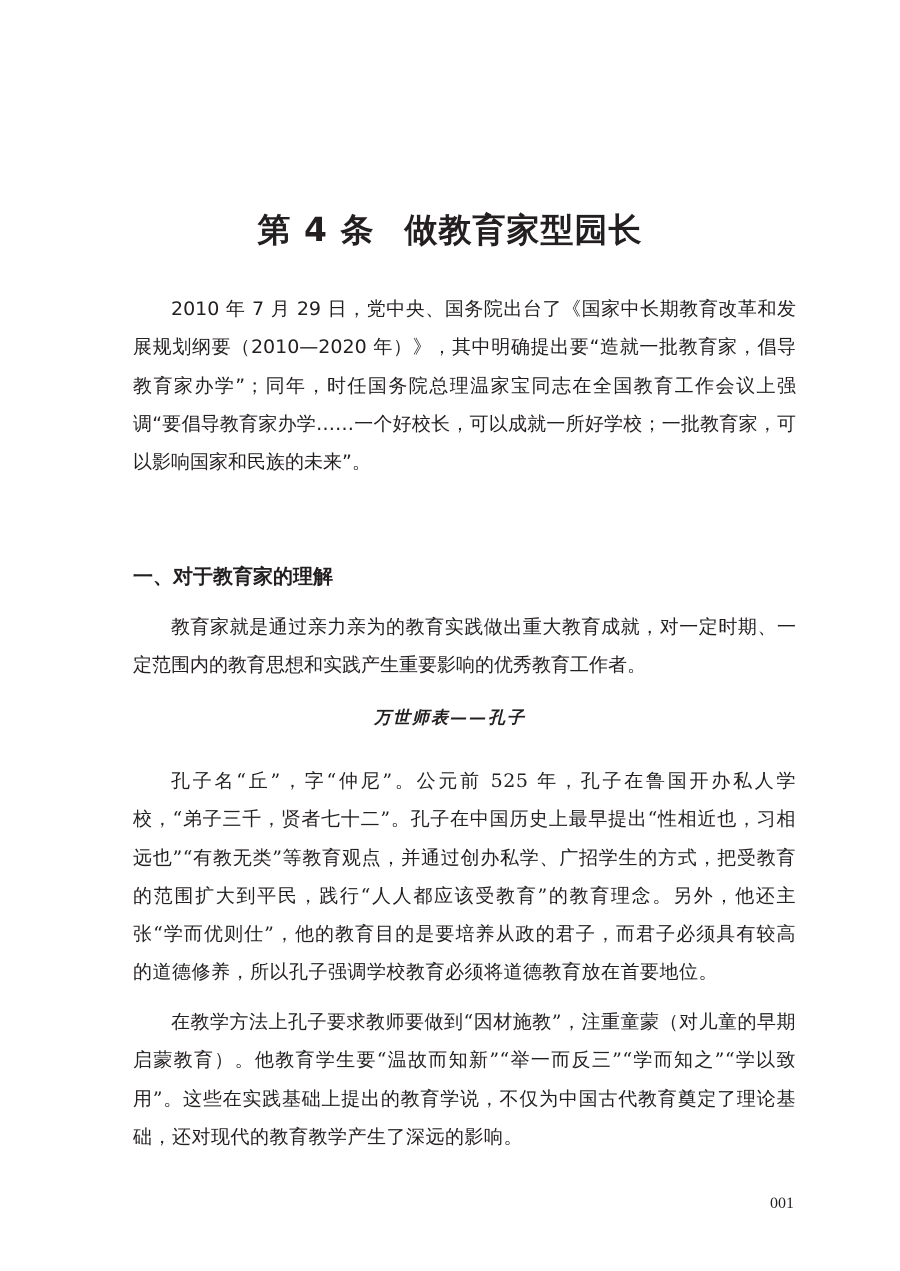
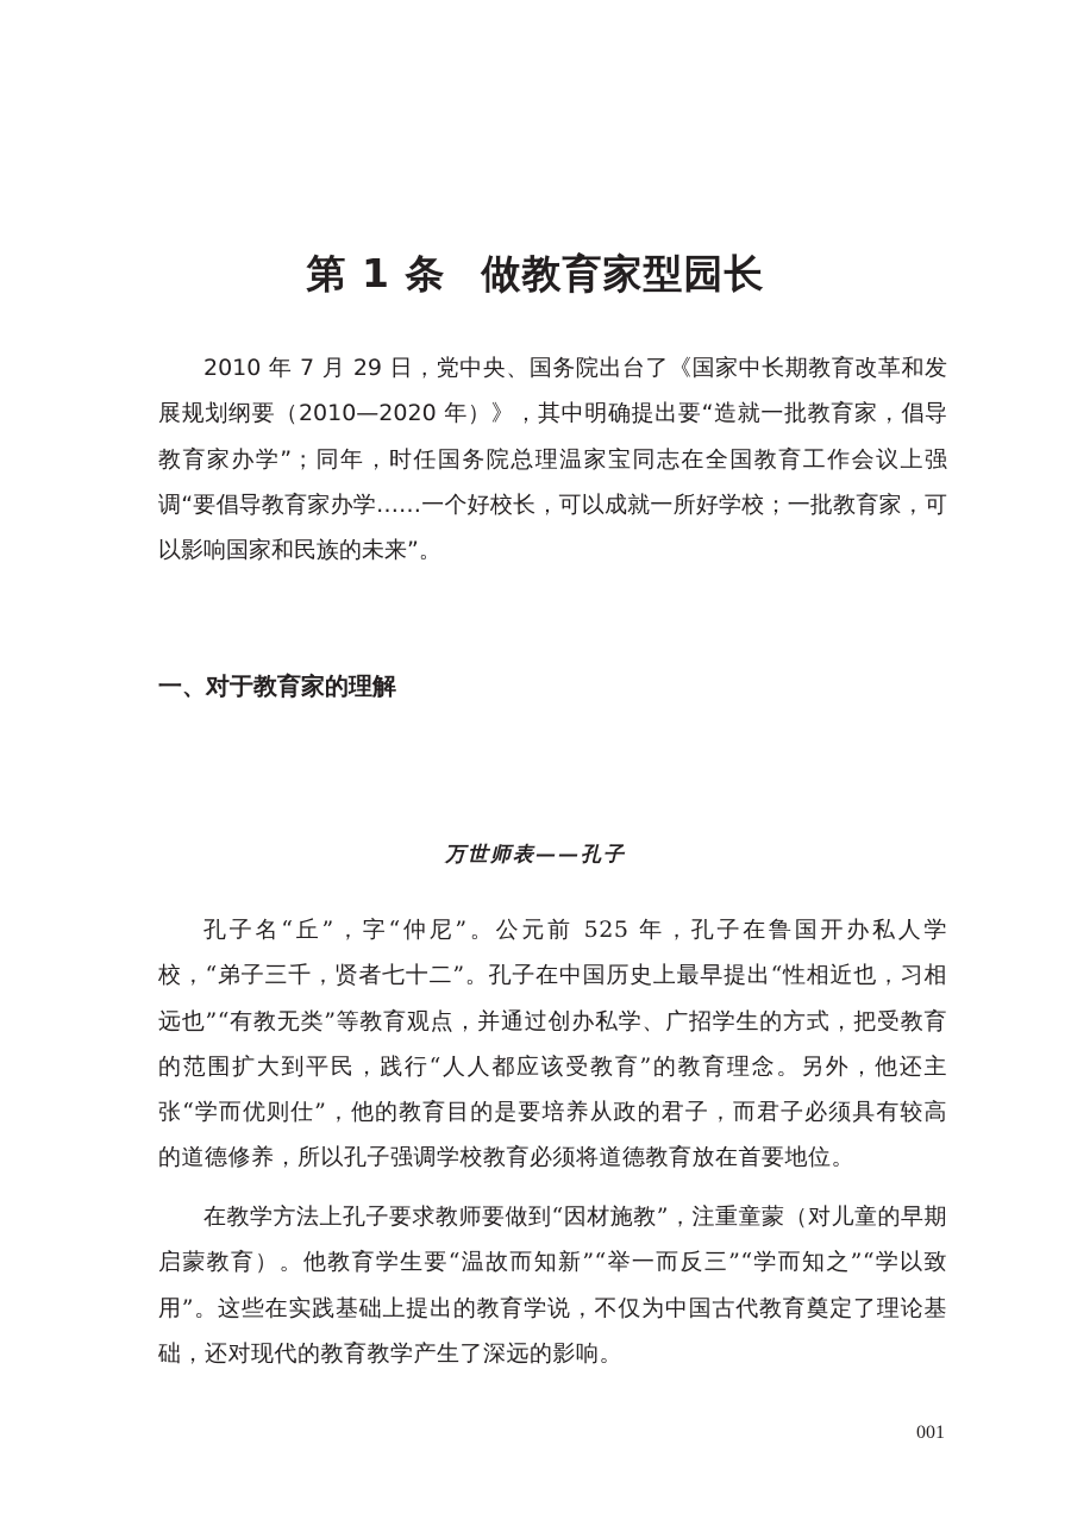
- 第 4 条 做教育家型园长
+ 第 1 条 做教育家型园长
  2010 年 7 月 29 日，党中央、国务院出台了《国家中长期教育改革和发展规划纲要（2010—2020 年）》，其中明确提出要“造就一批教育家，倡导教育家办学”；同年，时任国务院总理温家宝同志在全国教育工作会议上强调“要倡导教育家办学……一个好校长，可以成就一所好学校；一批教育家，可以影响国家和民族的未来”。
  一、对于教育家的理解
- 教育家就是通过亲力亲为的教育实践做出重大教育成就，对一定时期、一定范围内的教育思想和实践产生重要影响的优秀教育工作者。
  万世师表——孔子
  孔子名“丘”，字“仲尼”。公元前 525 年，孔子在鲁国开办私人学校，“弟子三千，贤者七十二”。孔子在中国历史上最早提出“性相近也，习相远也”“有教无类”等教育观点，并通过创办私学、广招学生的方式，把受教育的范围扩大到平民，践行“人人都应该受教育”的教育理念。另外，他还主张“学而优则仕”，他的教育目的是要培养从政的君子，而君子必须具有较高的道德修养，所以孔子强调学校教育必须将道德教育放在首要地位。
  在教学方法上孔子要求教师要做到“因材施教”，注重童蒙（对儿童的早期启蒙教育）。他教育学生要“温故而知新”“举一而反三”“学而知之”“学以致用”。这些在实践基础上提出的教育学说，不仅为中国古代教育奠定了理论基础，还对现代的教育教学产生了深远的影响。
  001
